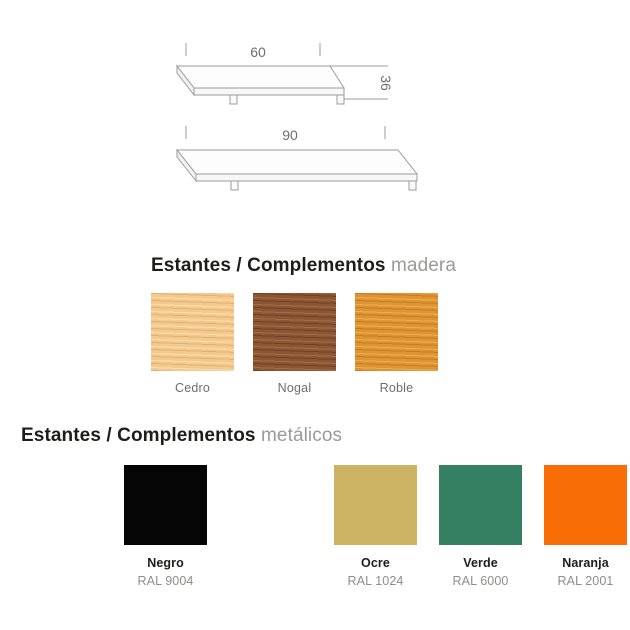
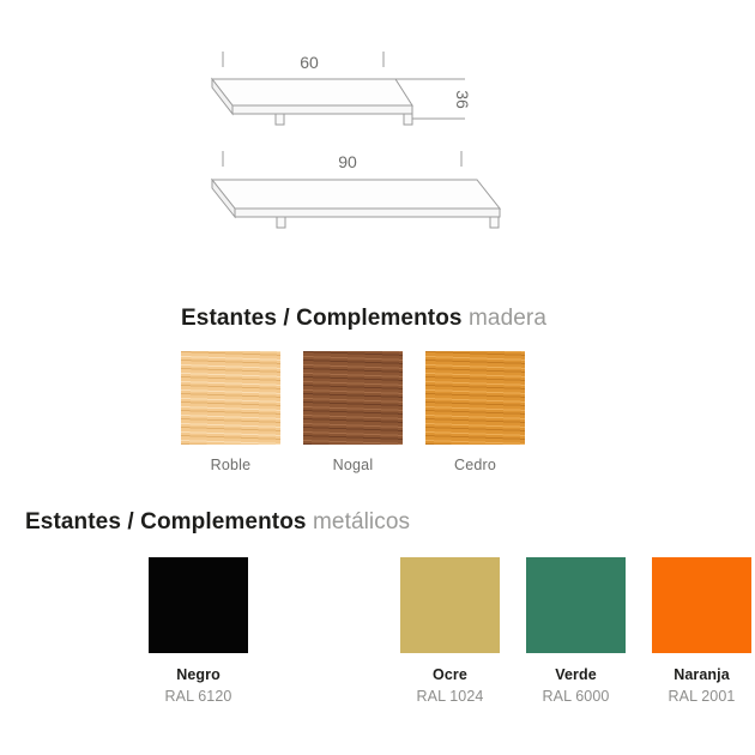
  60
  90
  Estantes / Complementos madera
- Cedro
+ Roble
  Nogal
- Roble
+ Cedro
  Estantes / Complementos metálicos
  Negro
- RAL 9004
+ RAL 6120
  Ocre
  RAL 1024
  Verde
  RAL 6000
  Naranja
  RAL 2001
